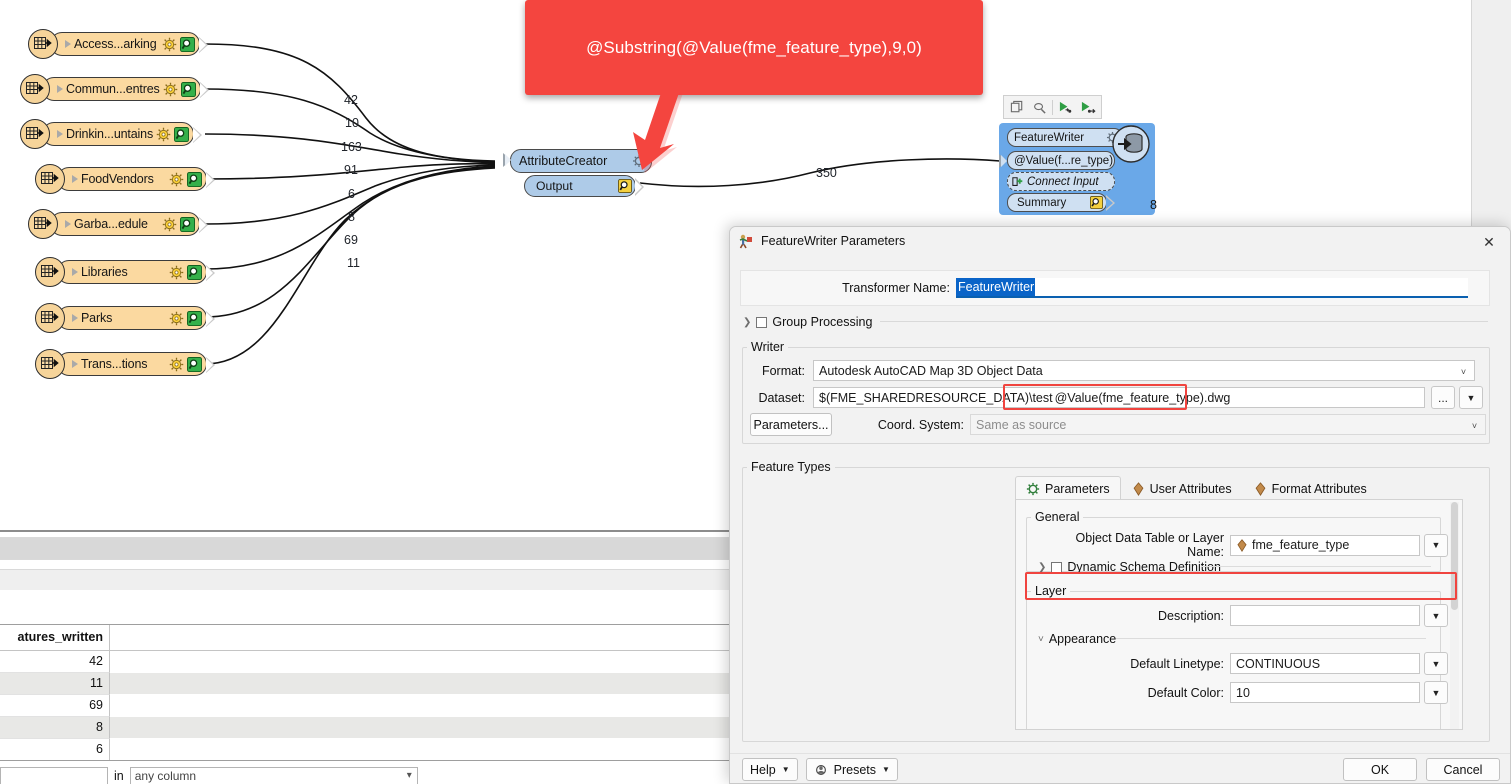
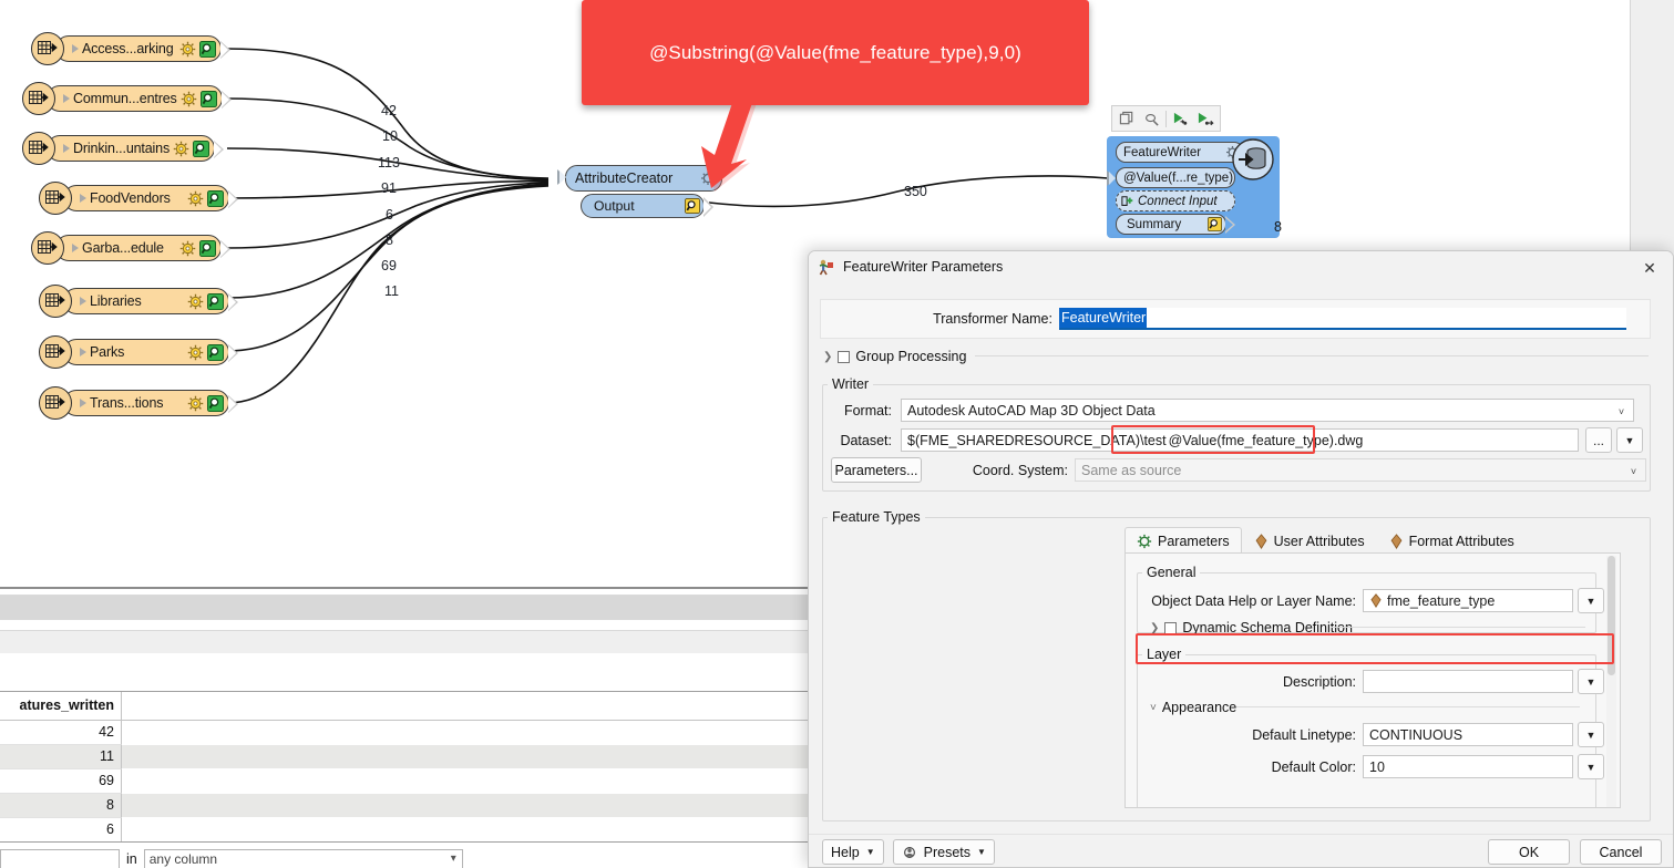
  Access...arking
  Commun...entres
  Drinkin...untains
  FoodVendors
  Garba...edule
  Libraries
  Parks
  Trans...tions
  42
  10
- 163
+ 113
  91
  6
  8
  69
  11
  350
  AttributeCreator
  Output
  FeatureWriter
  @Value(f...re_type)
  Connect Input
  Summary
  8
  @Substring(@Value(fme_feature_type),9,0)
  atures_written
  42
  11
  69
  8
  6
  in
  any column
  ▾
  FeatureWriter Parameters
  ✕
  Transformer Name:
  FeatureWriter
  ❯
  Group Processing
  Writer
  Format:
  Autodesk AutoCAD Map 3D Object Data
  ˅
  Dataset:
  $(FME_SHAREDRESOURCE_DATA)\test
  @Value(fme_feature_type).dwg
  ...
  ▼
  Parameters...
  Coord. System:
  Same as source
  ˅
  Feature Types
  Parameters
  User Attributes
  Format Attributes
  General
- Object Data Table or Layer Name:
+ Object Data Help or Layer Name:
  fme_feature_type
  ▼
  ❯
  Dynamic Schema Definition
  Layer
  Description:
  ▼
  ˅
  Appearance
  Default Linetype:
  CONTINUOUS
  ▼
  Default Color:
  10
  ▼
  Help
  ▼
  Presets
  ▼
  OK
  Cancel
